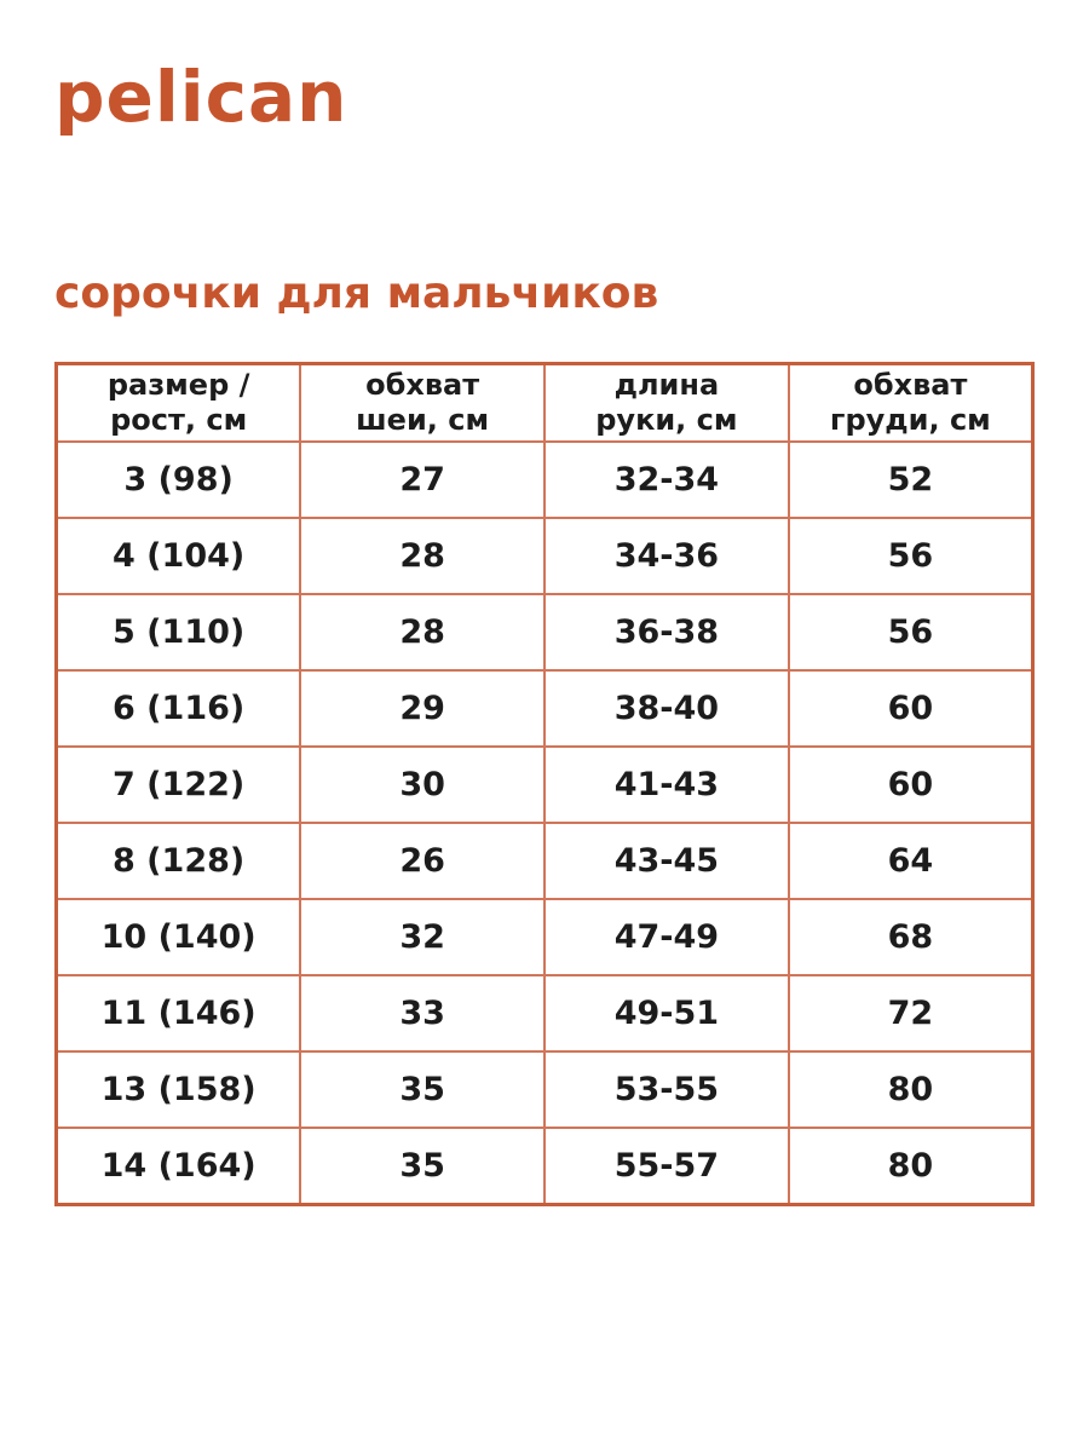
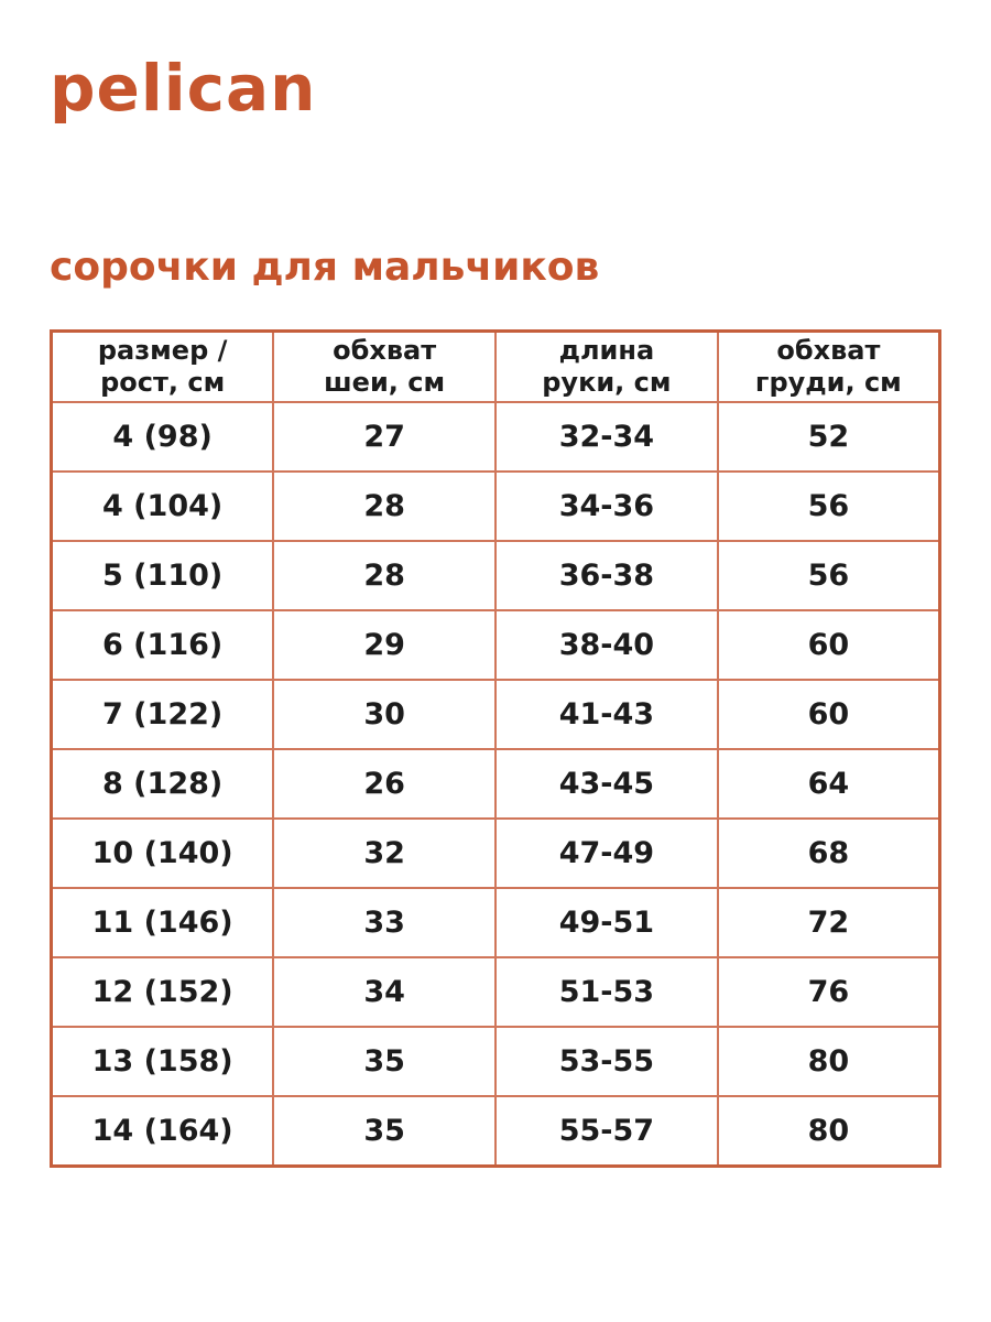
  pelican
  сорочки для мальчиков
  размер /рост, см	обхватшеи, см	длинаруки, см	обхватгруди, см
- 3 (98)	27	32-34	52
+ 4 (98)	27	32-34	52
  4 (104)	28	34-36	56
  5 (110)	28	36-38	56
  6 (116)	29	38-40	60
  7 (122)	30	41-43	60
  8 (128)	26	43-45	64
  10 (140)	32	47-49	68
  11 (146)	33	49-51	72
+ 12 (152)	34	51-53	76
  13 (158)	35	53-55	80
  14 (164)	35	55-57	80
